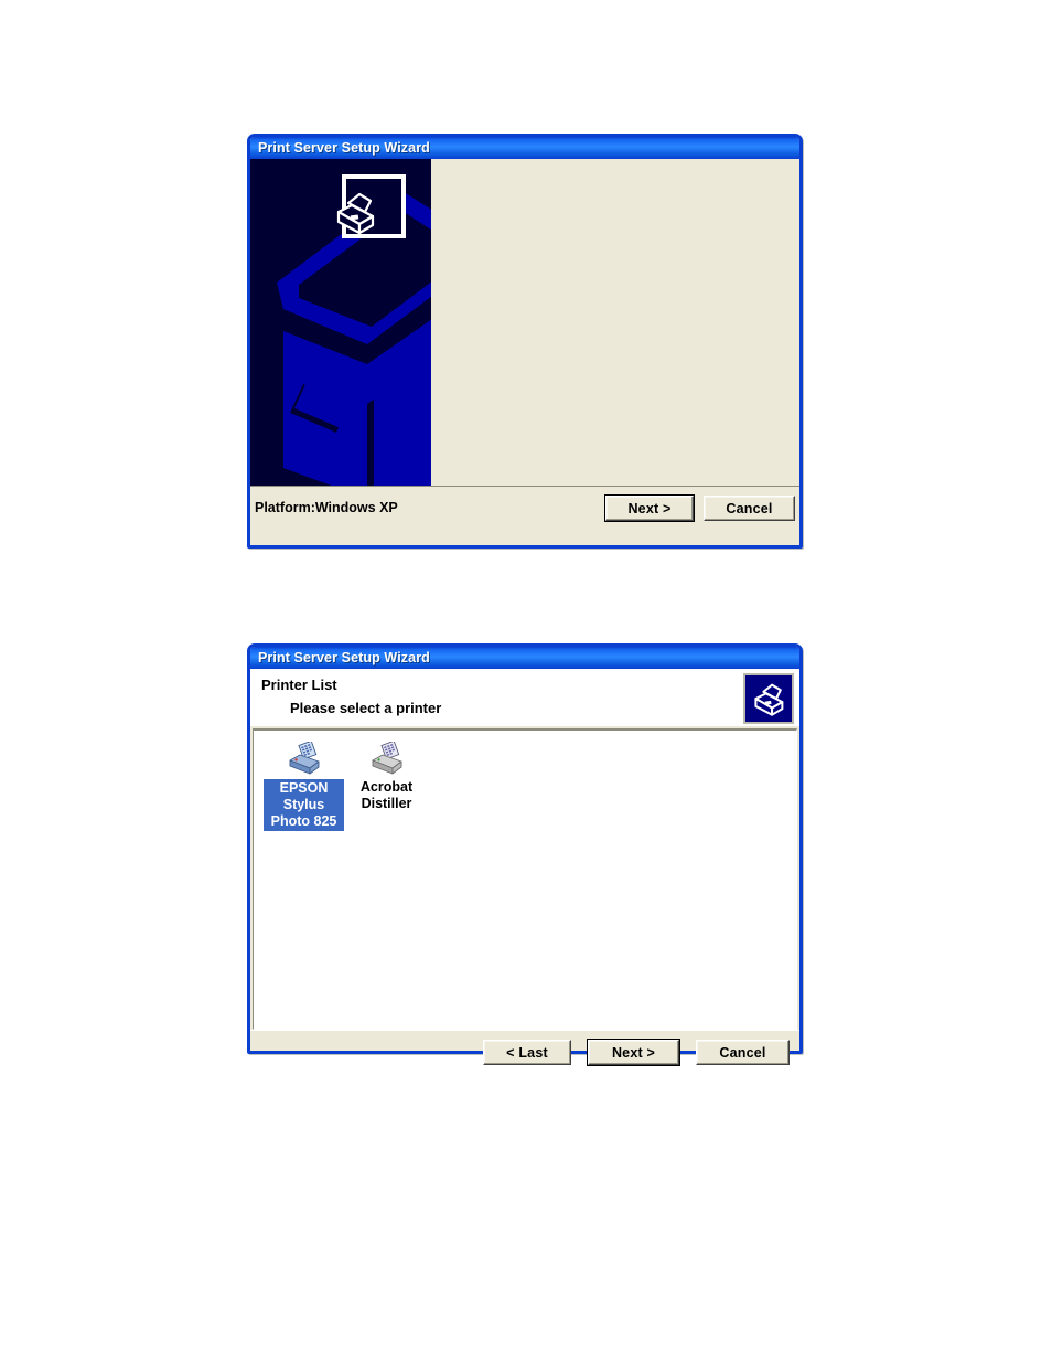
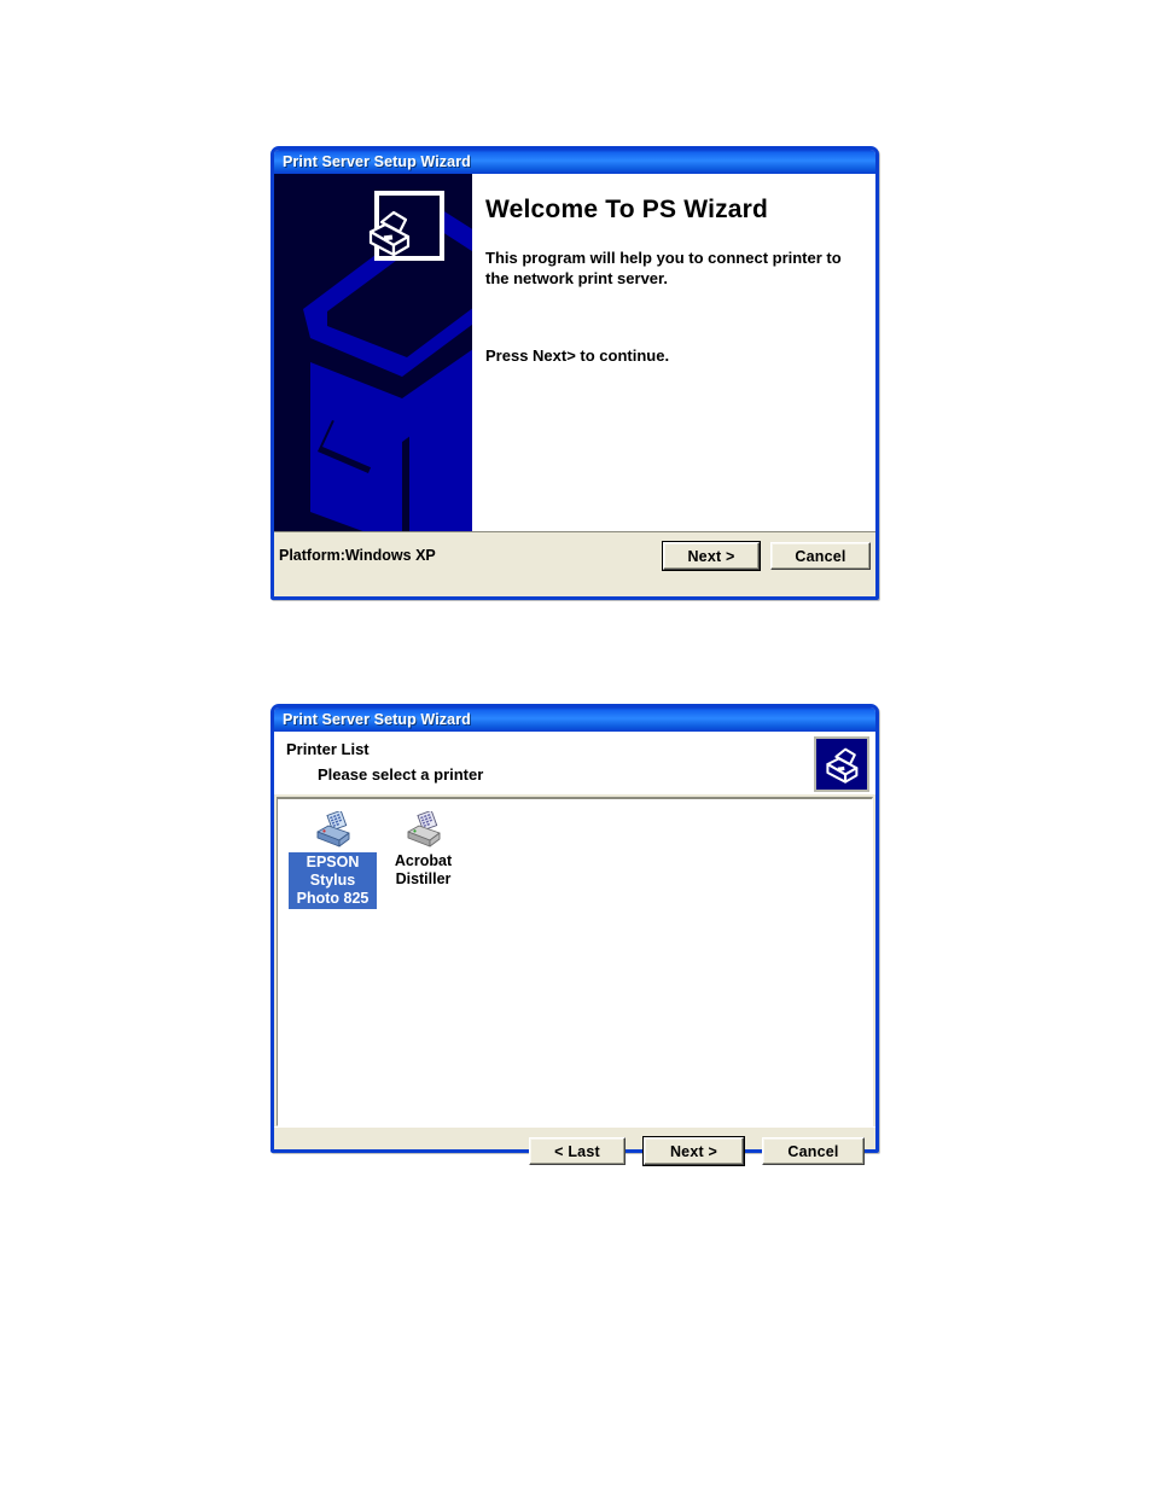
  Print Server Setup Wizard
+ Welcome To PS Wizard
+ This program will help you to connect printer to the network print server.
+ Press Next> to continue.
  Platform:Windows XP
  Next >
  Cancel
  Print Server Setup Wizard
  Printer List
  Please select a printer
  EPSON Stylus Photo 825
  Acrobat Distiller
  < Last
  Next >
  Cancel
